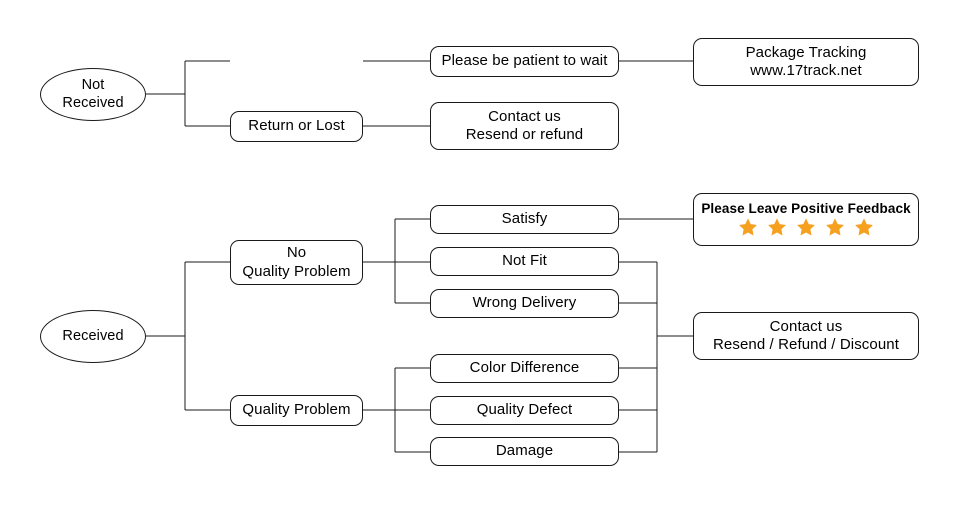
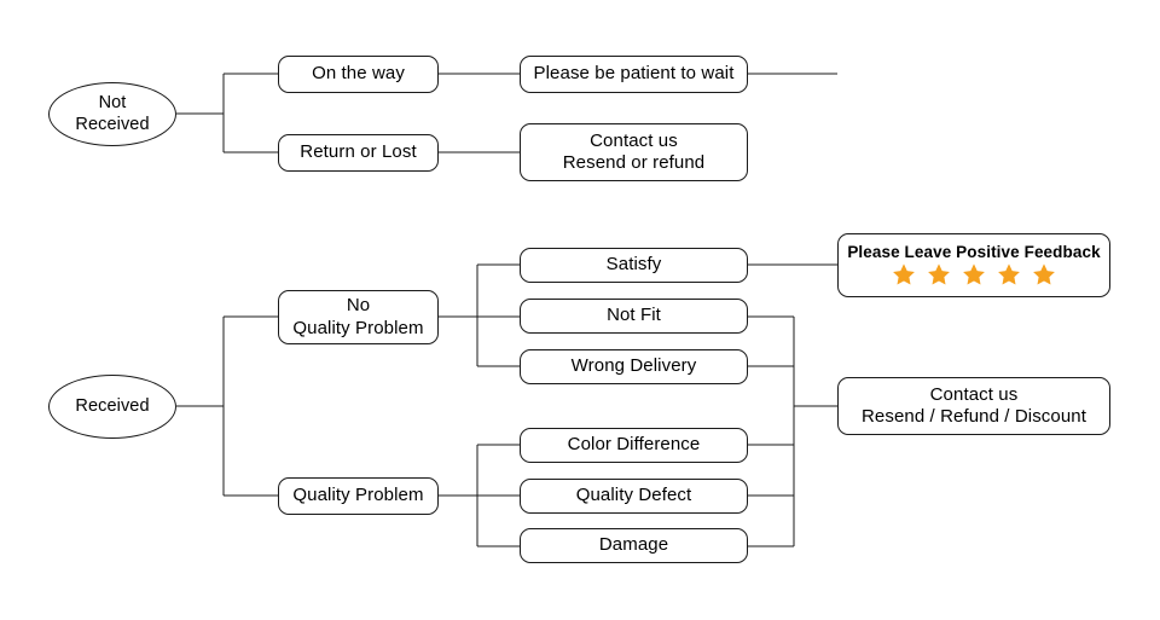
  Not
  Received
+ On the way
  Return or Lost
  Please be patient to wait
  Contact us
  Resend or refund
- Package Tracking
- www.17track.net
  Received
  No
  Quality Problem
  Quality Problem
  Satisfy
  Not Fit
  Wrong Delivery
  Color Difference
  Quality Defect
  Damage
  Please Leave Positive Feedback
  Contact us
  Resend / Refund / Discount
